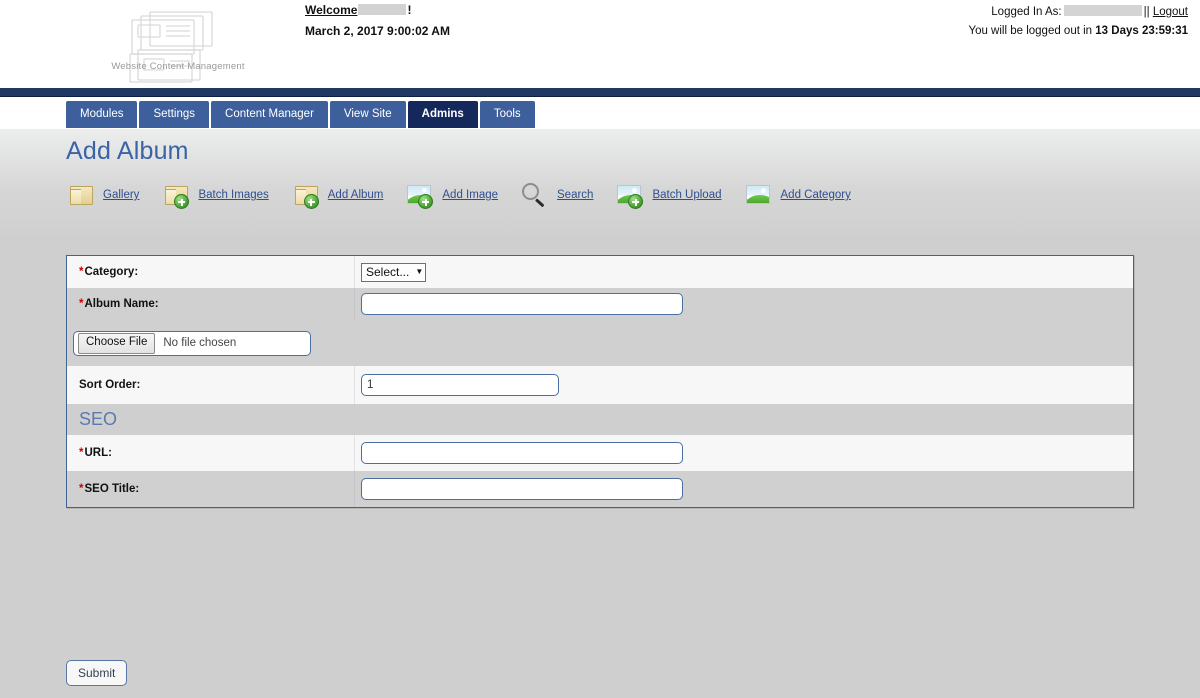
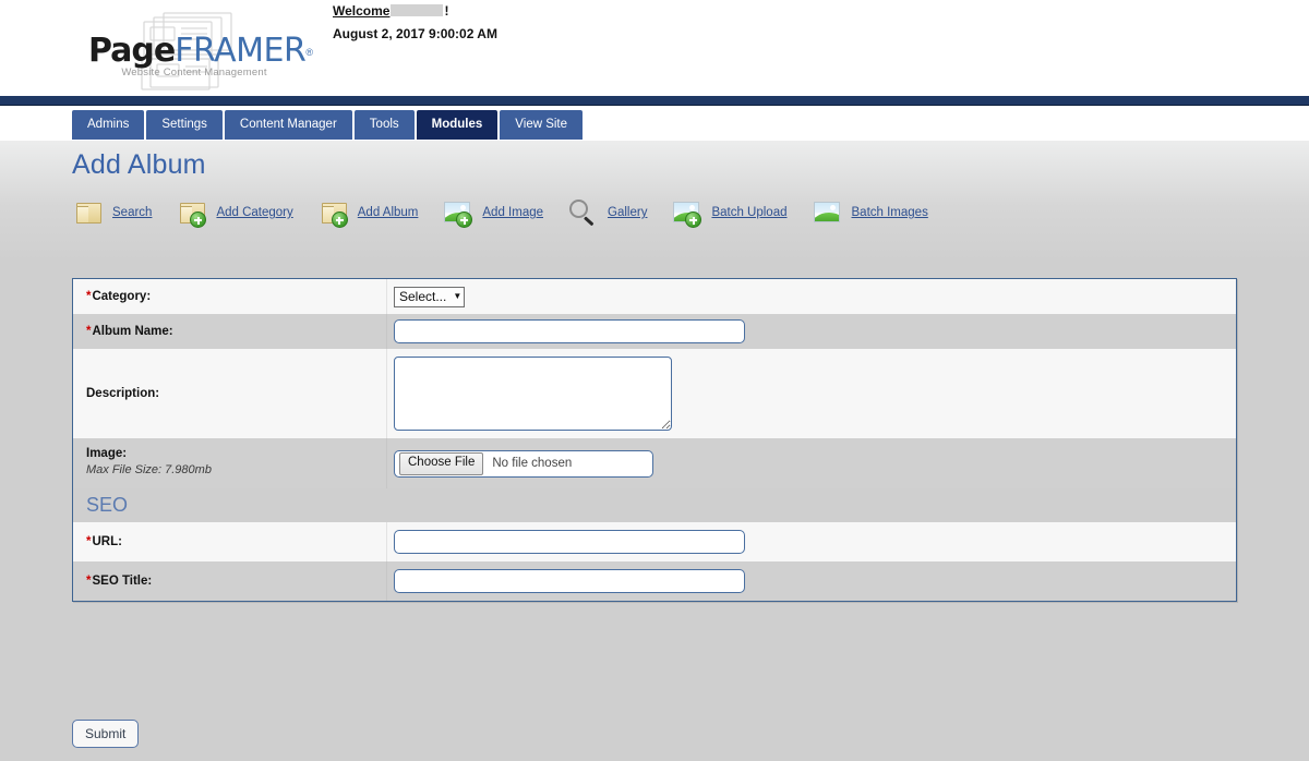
+ PageFRAMER®
  Website Content Management
  Welcome !
- March 2, 2017 9:00:02 AM
+ August 2, 2017 9:00:02 AM
- Logged In As: || Logout
- You will be logged out in 13 Days 23:59:31
- Modules
+ Admins
  Settings
  Content Manager
- View Site
+ Tools
- Admins
+ Modules
- Tools
+ View Site
  Add Album
- Gallery
+ Search
- Batch Images
+ Add Category
  Add Album
  Add Image
- Search
+ Gallery
  Batch Upload
- Add Category
+ Batch Images
  *
  Category:
  Select...
  ▼
  *
  Album Name:
+ Description:
+ Image:
+ Max File Size: 7.980mb
  Choose File
  No file chosen
- Sort Order:
- 1
  SEO
  *
  URL:
  *
  SEO Title:
  Submit
